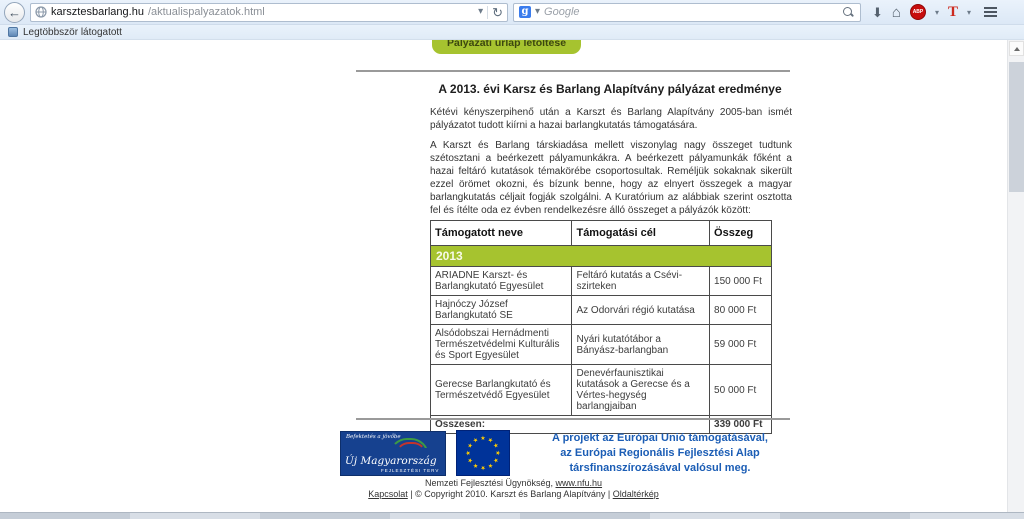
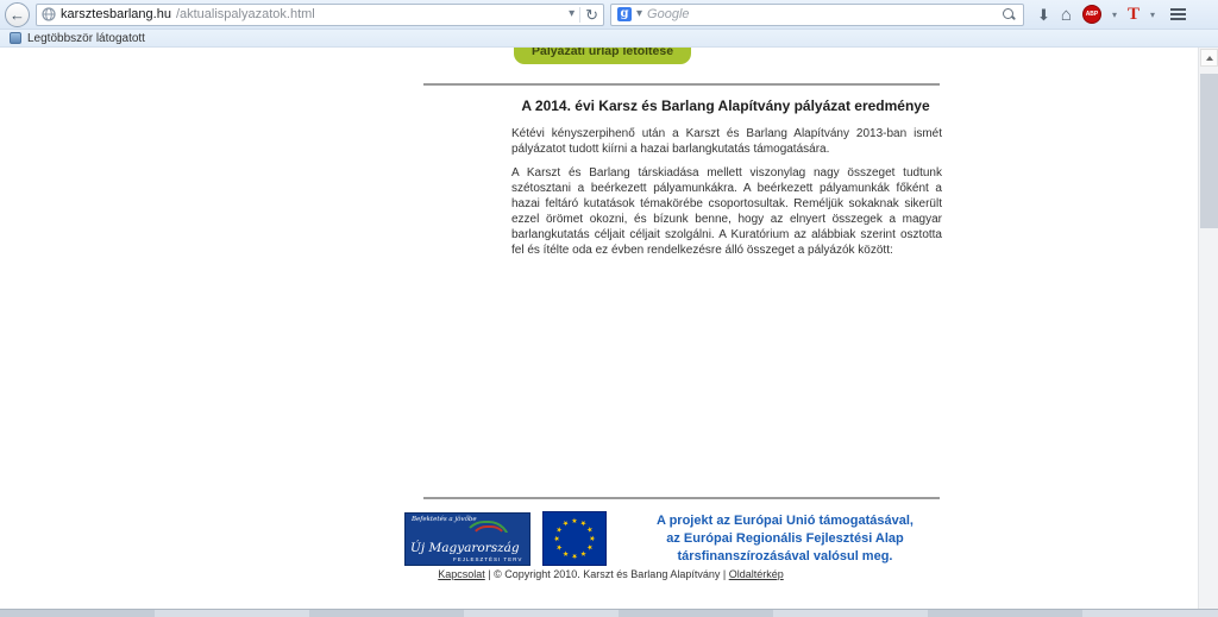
  ←
  karsztesbarlang.hu
  /aktualispalyazatok.html
  ▾
  ↻
  g
  ▾
  Google
  ⬇
  ⌂
  ▾
  T
  ▾
  Legtöbbször látogatott
  Pályázati űrlap letöltése
- A 2013. évi Karsz és Barlang Alapítvány pályázat eredménye
+ A 2014. évi Karsz és Barlang Alapítvány pályázat eredménye
- Kétévi kényszerpihenő után a Karszt és Barlang Alapítvány 2005-ban ismét pályázatot tudott kiírni a hazai barlangkutatás támogatására.
+ Kétévi kényszerpihenő után a Karszt és Barlang Alapítvány 2013-ban ismét pályázatot tudott kiírni a hazai barlangkutatás támogatására.
- A Karszt és Barlang társkiadása mellett viszonylag nagy összeget tudtunk szétosztani a beérkezett pályamunkákra. A beérkezett pályamunkák főként a hazai feltáró kutatások témakörébe csoportosultak. Reméljük sokaknak sikerült ezzel örömet okozni, és bízunk benne, hogy az elnyert összegek a magyar barlangkutatás céljait fogják szolgálni. A Kuratórium az alábbiak szerint osztotta fel és ítélte oda ez évben rendelkezésre álló összeget a pályázók között:
+ A Karszt és Barlang társkiadása mellett viszonylag nagy összeget tudtunk szétosztani a beérkezett pályamunkákra. A beérkezett pályamunkák főként a hazai feltáró kutatások témakörébe csoportosultak. Reméljük sokaknak sikerült ezzel örömet okozni, és bízunk benne, hogy az elnyert összegek a magyar barlangkutatás céljait céljait szolgálni. A Kuratórium az alábbiak szerint osztotta fel és ítélte oda ez évben rendelkezésre álló összeget a pályázók között:
- Támogatott neve	Támogatási cél	Összeg
- 2013
- ARIADNE Karszt- és Barlangkutató Egyesület	Feltáró kutatás a Csévi-szirteken	150 000 Ft
- Hajnóczy József Barlangkutató SE	Az Odorvári régió kutatása	80 000 Ft
- Alsódobszai Hernádmenti Természetvédelmi Kulturális és Sport Egyesület	Nyári kutatótábor a Bányász-barlangban	59 000 Ft
- Gerecse Barlangkutató és Természetvédő Egyesület	Denevérfaunisztikai kutatások a Gerecse és a Vértes-hegység barlangjaiban	50 000 Ft
- Összesen:	339 000 Ft
  Új Magyarország
  A projekt az Európai Unió támogatásával,
  az Európai Regionális Fejlesztési Alap
  társfinanszírozásával valósul meg.
- Nemzeti Fejlesztési Ügynökség, www.nfu.hu
  Kapcsolat | © Copyright 2010. Karszt és Barlang Alapítvány | Oldaltérkép
